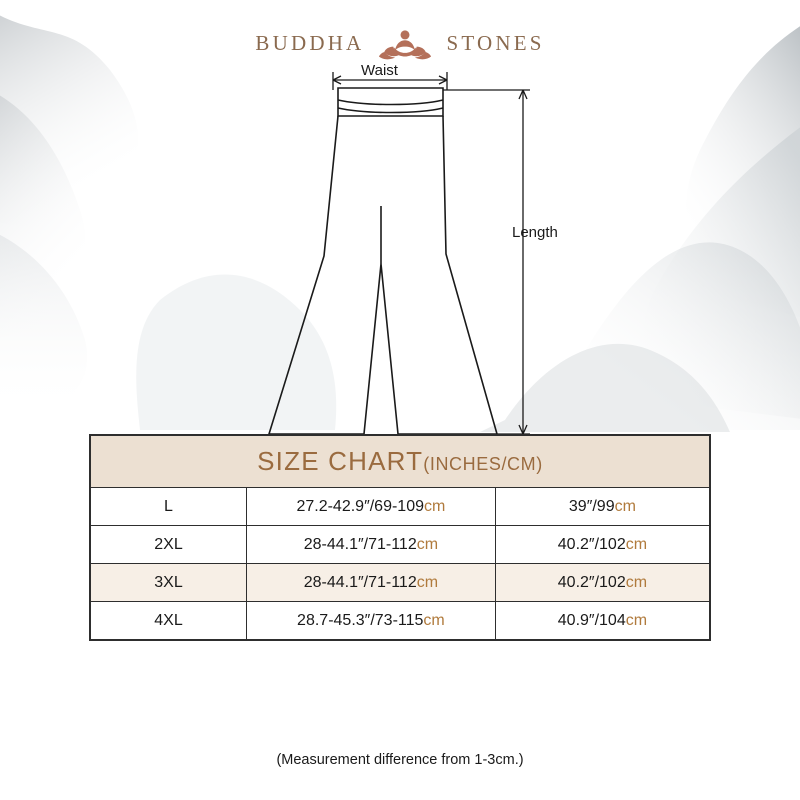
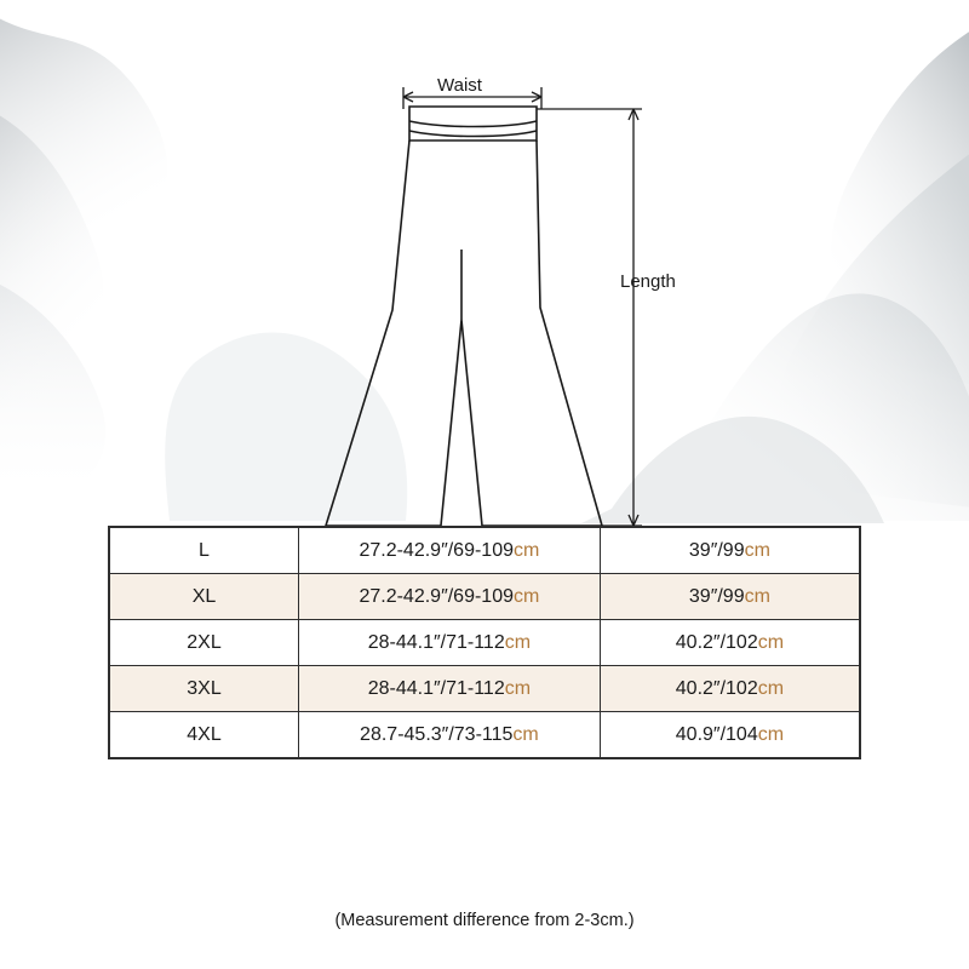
- BUDDHA
- STONES
  Waist
  Length
- SIZE CHART (INCHES/CM)
  L	27.2-42.9″/69-109cm	39″/99cm
+ XL	27.2-42.9″/69-109cm	39″/99cm
  2XL	28-44.1″/71-112cm	40.2″/102cm
  3XL	28-44.1″/71-112cm	40.2″/102cm
  4XL	28.7-45.3″/73-115cm	40.9″/104cm
- (Measurement difference from 1-3cm.)
+ (Measurement difference from 2-3cm.)
